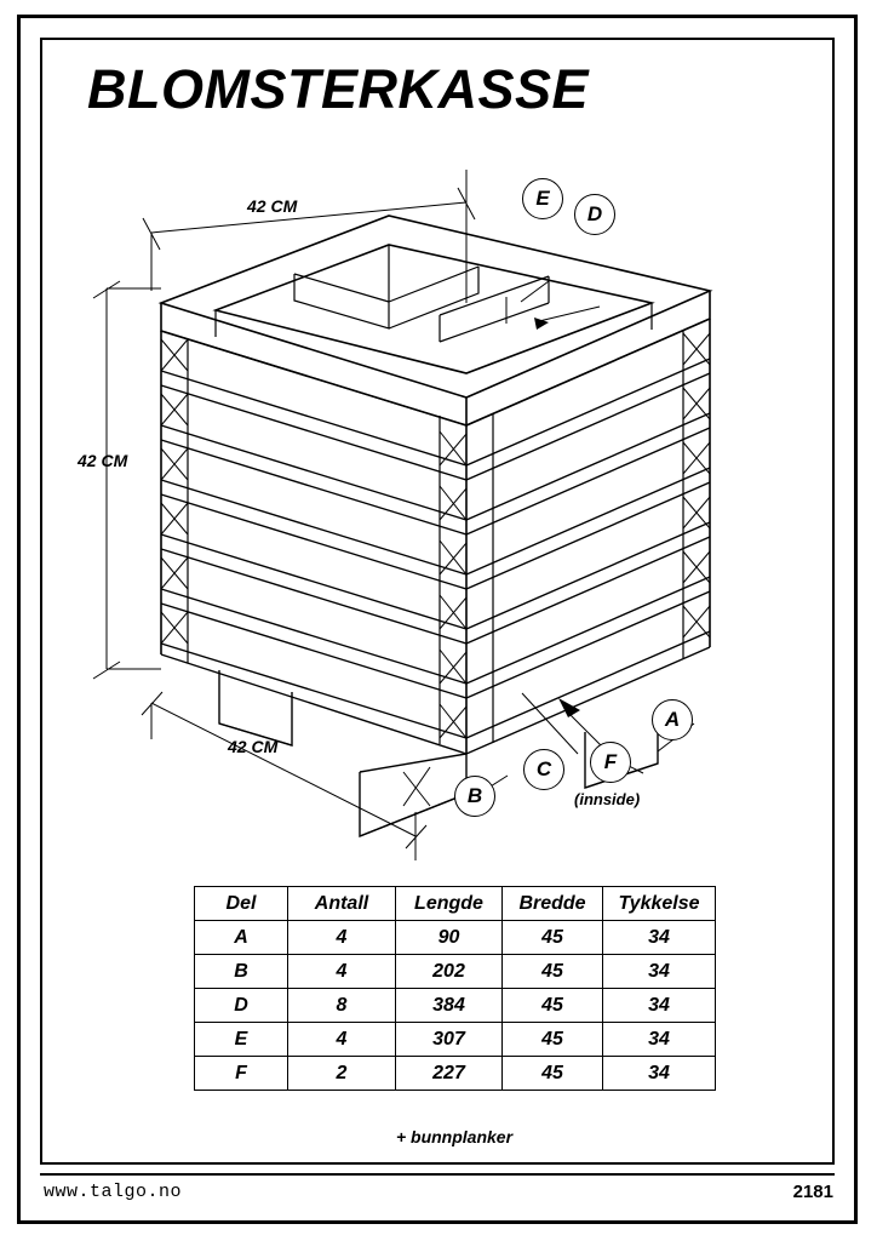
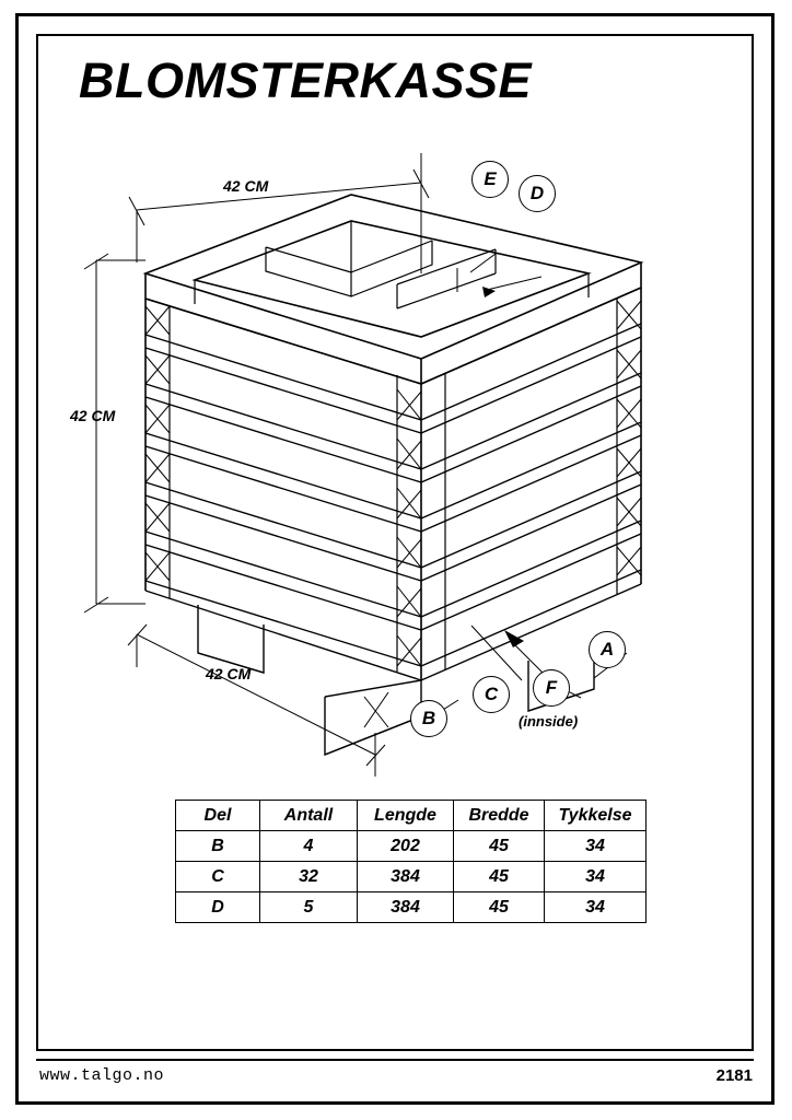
  BLOMSTERKASSE
  42 CM
  42 CM
  42 CM
  E
  D
  A
  F
  C
  B
  (innside)
  Del	Antall	Lengde	Bredde	Tykkelse
- A	4	90	45	34
  B	4	202	45	34
+ C	32	384	45	34
- D	8	384	45	34
+ D	5	384	45	34
- E	4	307	45	34
- F	2	227	45	34
- + bunnplanker
  www.talgo.no
  2181
